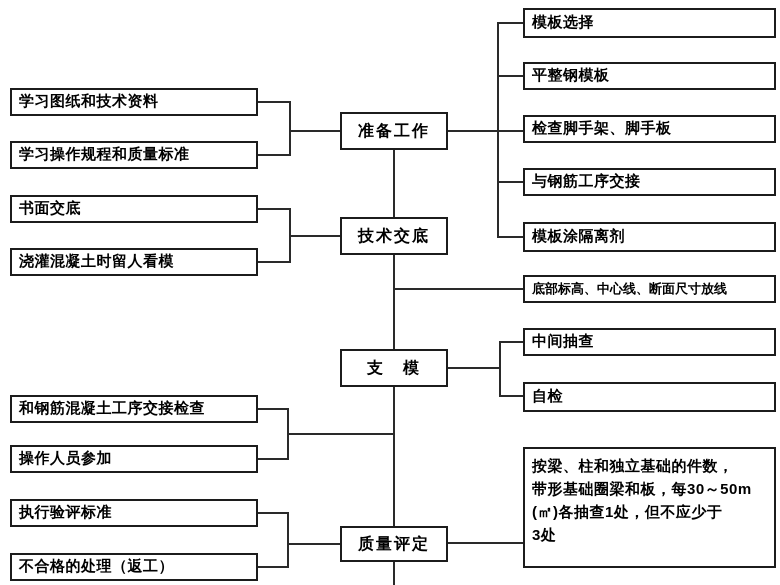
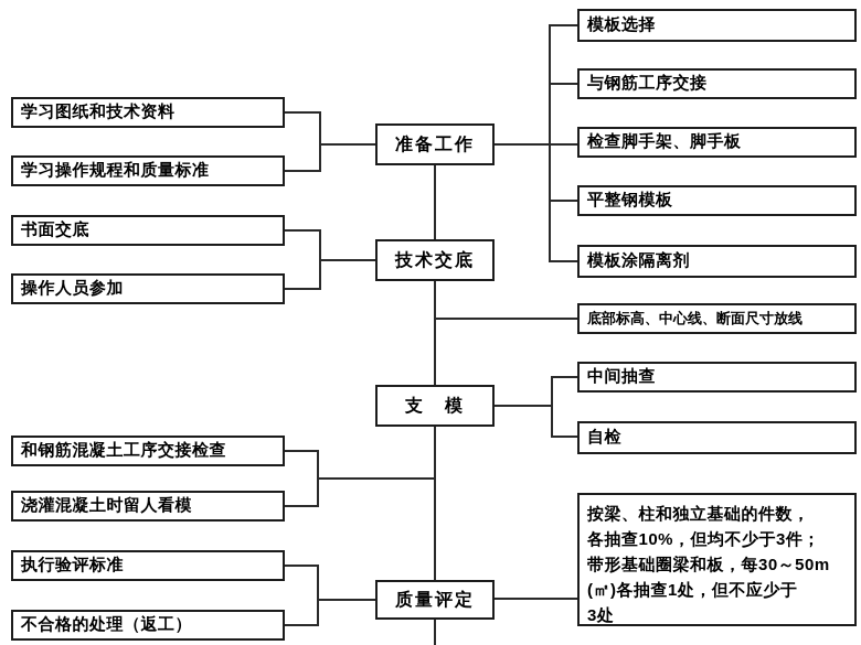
  学习图纸和技术资料
  学习操作规程和质量标准
  书面交底
- 浇灌混凝土时留人看模
+ 操作人员参加
  和钢筋混凝土工序交接检查
- 操作人员参加
+ 浇灌混凝土时留人看模
  执行验评标准
  不合格的处理（返工）
  准备工作
  技术交底
  支 模
  质量评定
  模板选择
- 平整钢模板
+ 与钢筋工序交接
  检查脚手架、脚手板
- 与钢筋工序交接
+ 平整钢模板
  模板涂隔离剂
  底部标高、中心线、断面尺寸放线
  中间抽查
  自检
  按梁、柱和独立基础的件数，
+ 各抽查10%，但均不少于3件；
  带形基础圈梁和板，每30～50m
  (㎡)各抽查1处，但不应少于
  3处
